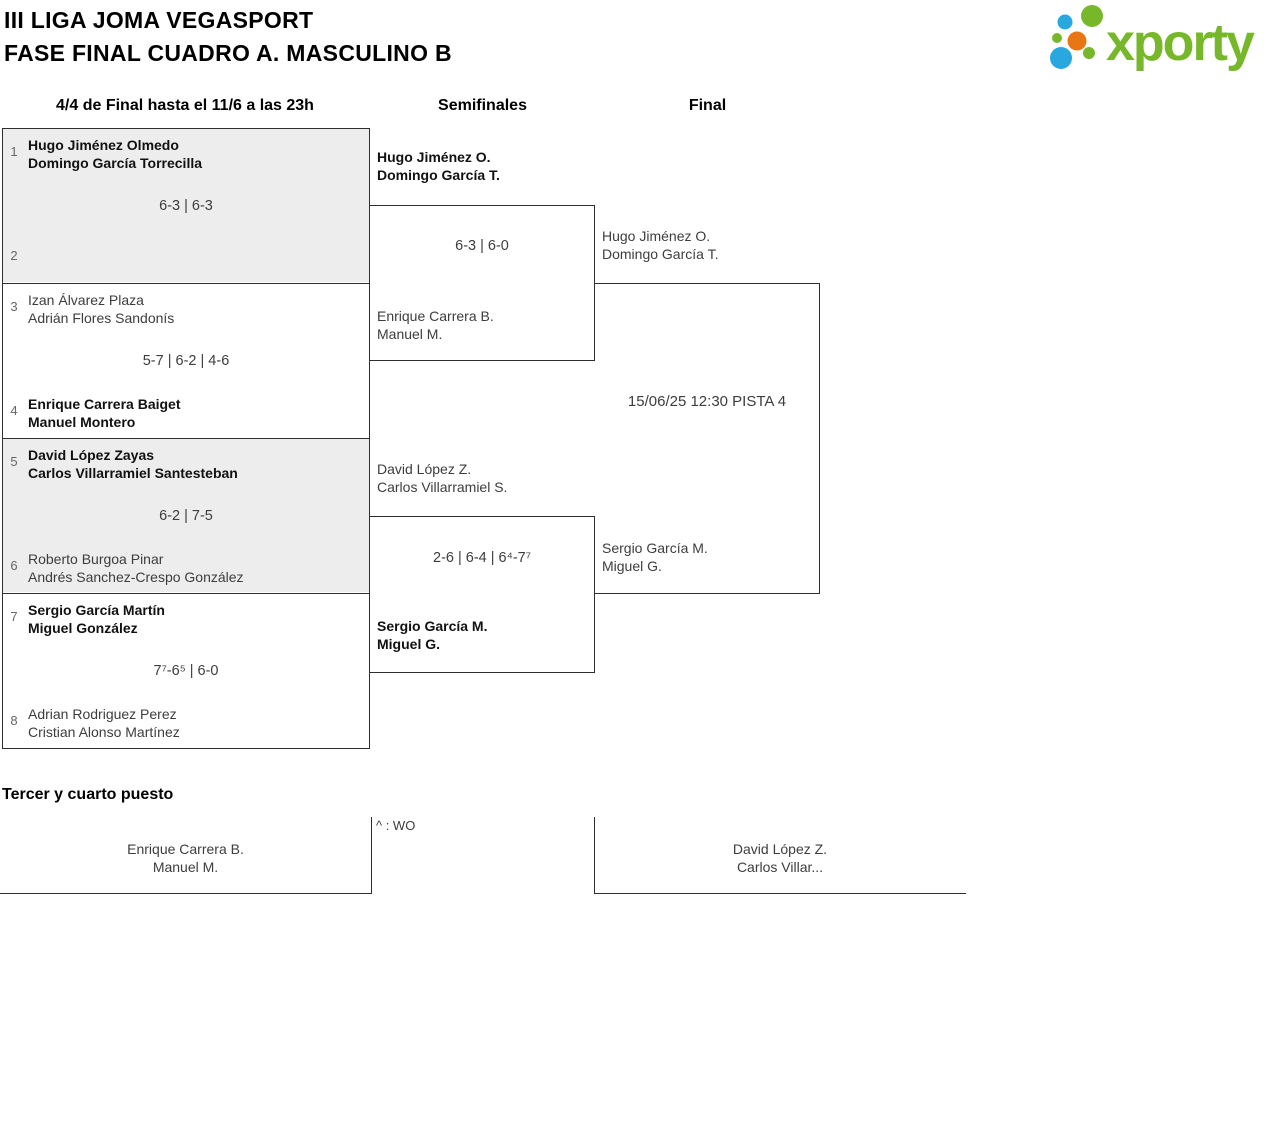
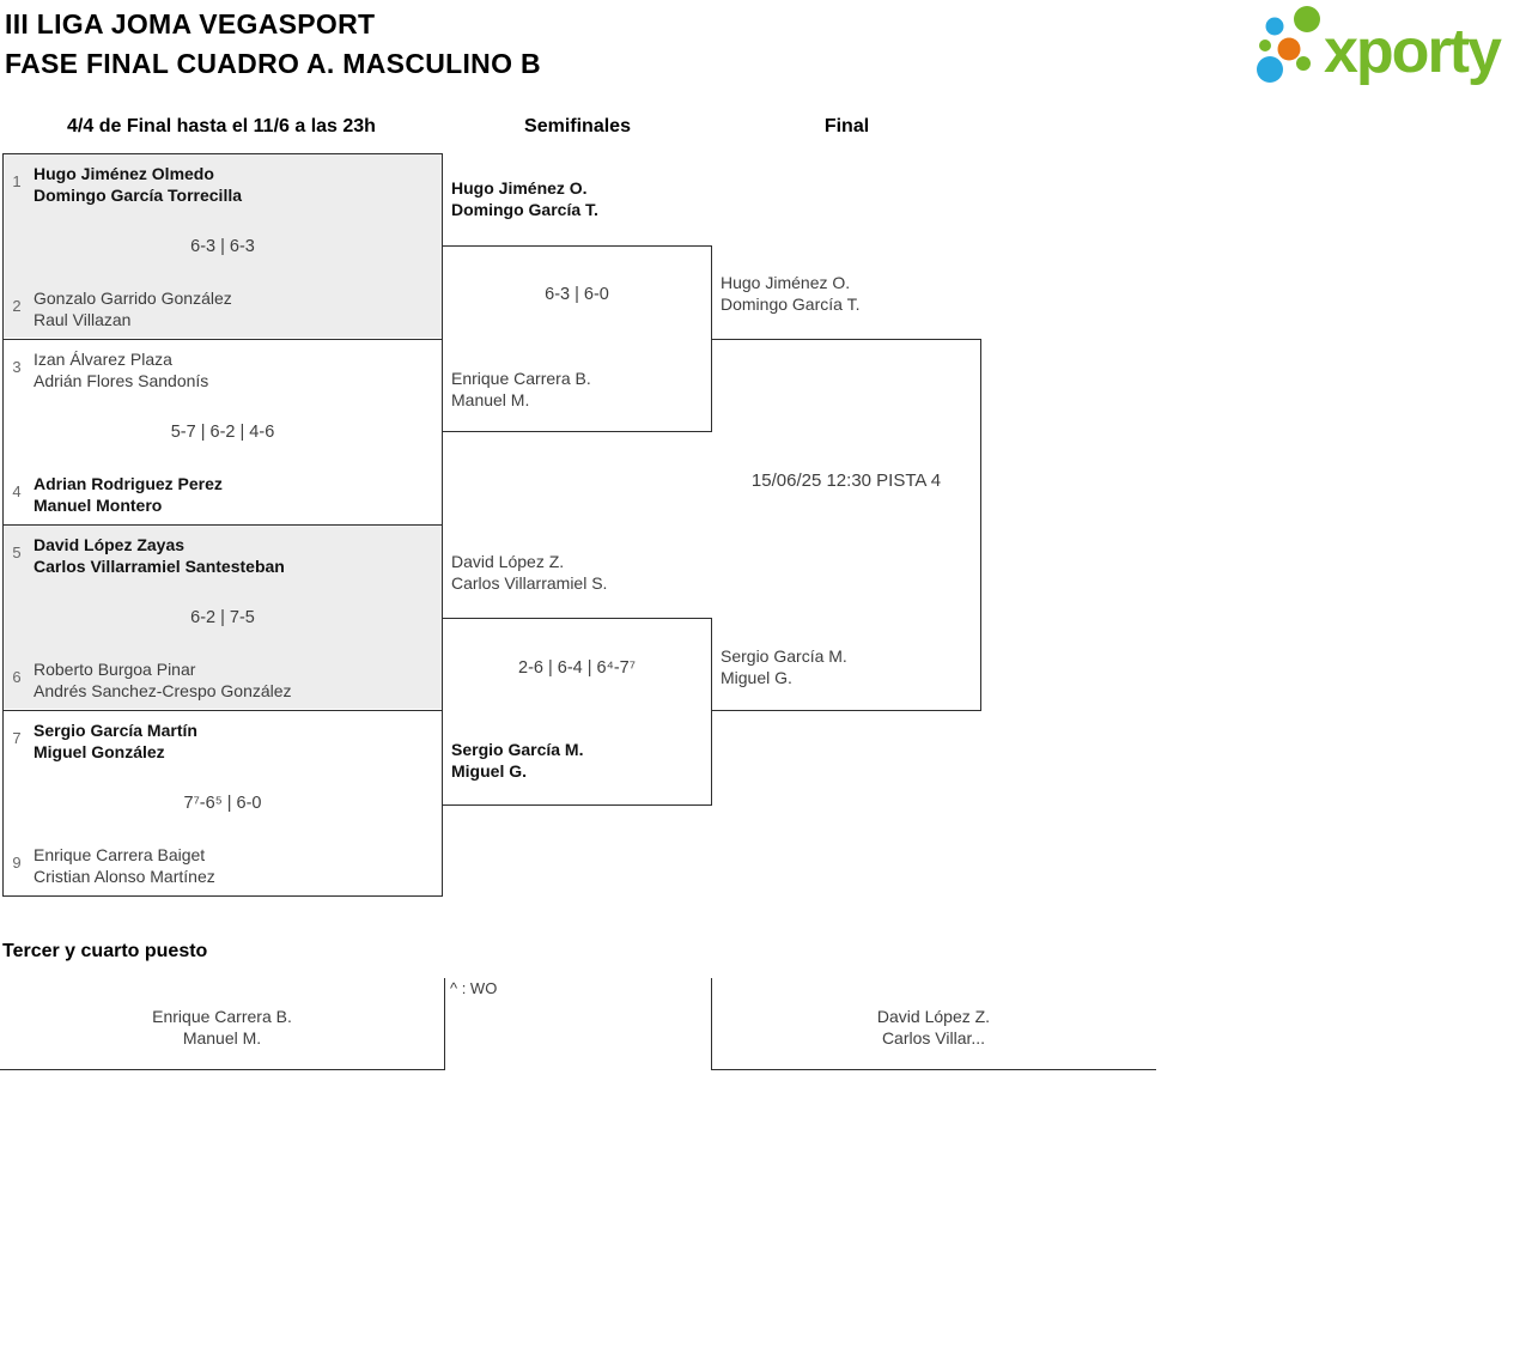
  III LIGA JOMA VEGASPORT
  FASE FINAL CUADRO A. MASCULINO B
  xporty
  4/4 de Final hasta el 11/6 a las 23h
  Semifinales
  Final
  1
  Hugo Jiménez Olmedo
  Domingo García Torrecilla
  6-3 | 6-3
  2
+ Gonzalo Garrido González
+ Raul Villazan
  3
  Izan Álvarez Plaza
  Adrián Flores Sandonís
  5-7 | 6-2 | 4-6
  4
- Enrique Carrera Baiget
+ Adrian Rodriguez Perez
  Manuel Montero
  5
  David López Zayas
  Carlos Villarramiel Santesteban
  6-2 | 7-5
  6
  Roberto Burgoa Pinar
  Andrés Sanchez-Crespo González
  7
  Sergio García Martín
  Miguel González
  7⁷-6⁵ | 6-0
- 8
+ 9
- Adrian Rodriguez Perez
+ Enrique Carrera Baiget
  Cristian Alonso Martínez
  Hugo Jiménez O.
  Domingo García T.
  6-3 | 6-0
  Enrique Carrera B.
  Manuel M.
  David López Z.
  Carlos Villarramiel S.
  2-6 | 6-4 | 6⁴-7⁷
  Sergio García M.
  Miguel G.
  Hugo Jiménez O.
  Domingo García T.
  15/06/25 12:30 PISTA 4
  Sergio García M.
  Miguel G.
  Tercer y cuarto puesto
  ^ : WO
  Enrique Carrera B.
  Manuel M.
  David López Z.
  Carlos Villar...
